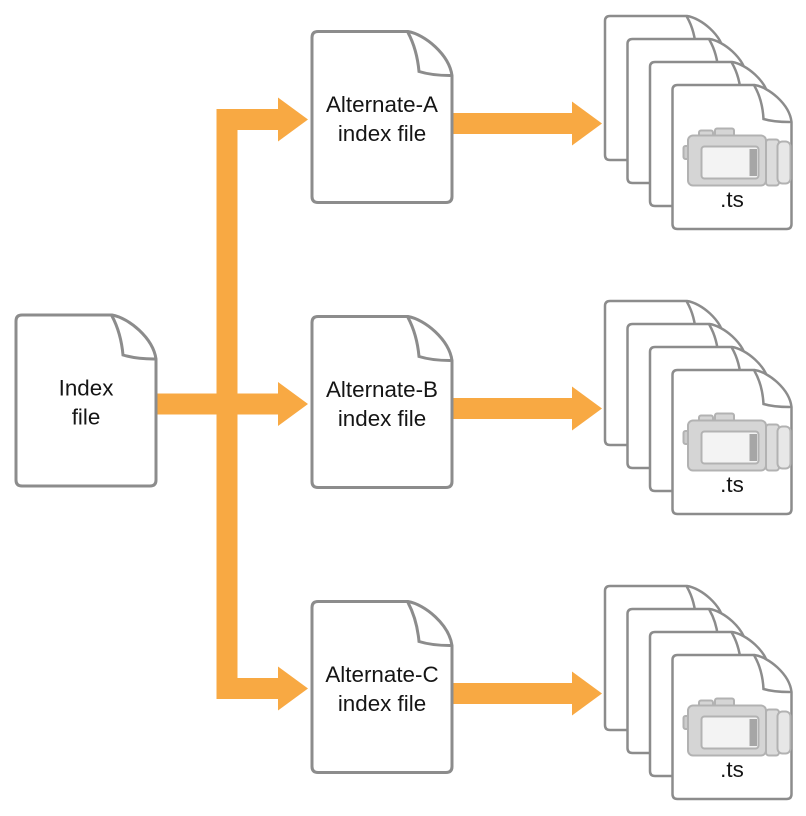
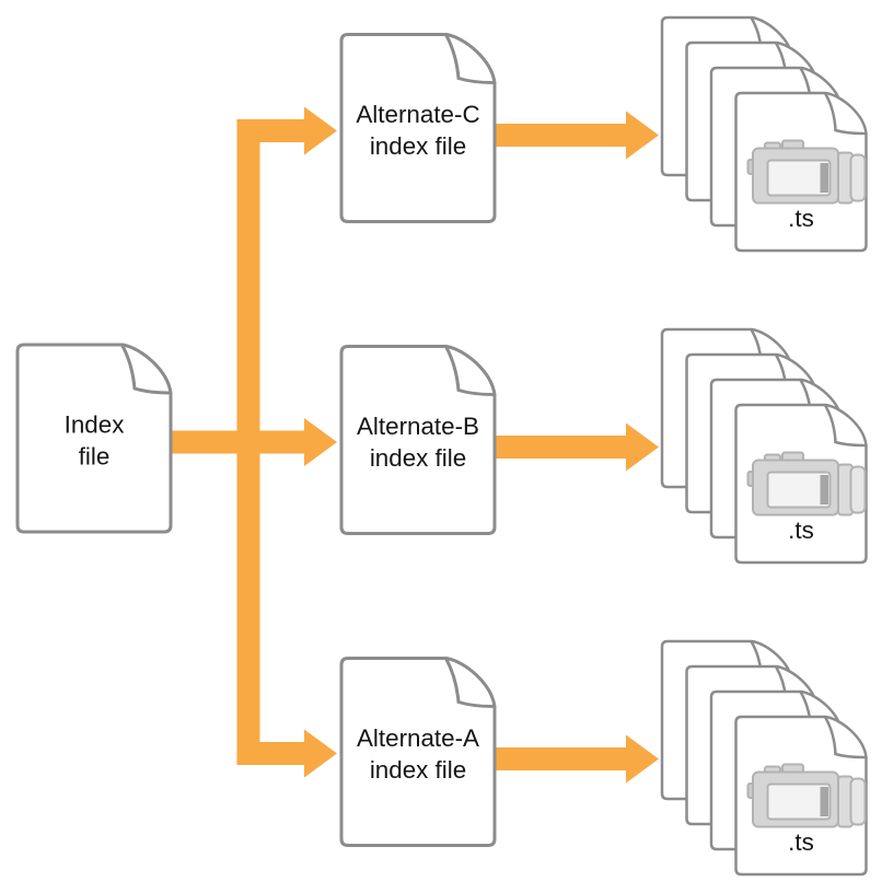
  Index
  file
- Alternate-A
+ Alternate-C
  index file
  Alternate-B
  index file
- Alternate-C
+ Alternate-A
  index file
  .ts
  .ts
  .ts
